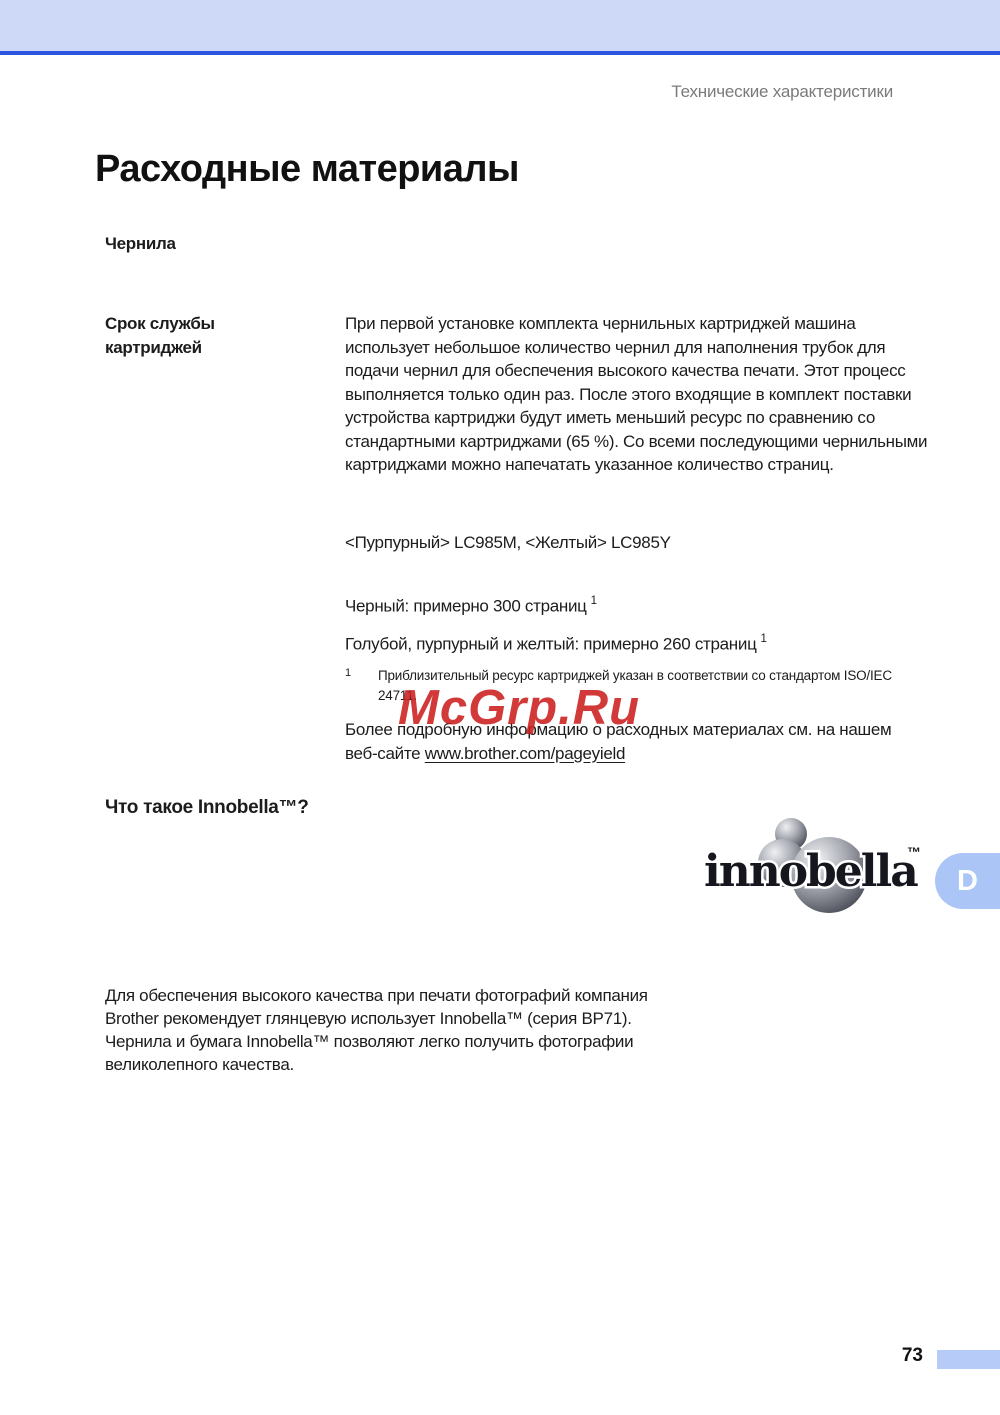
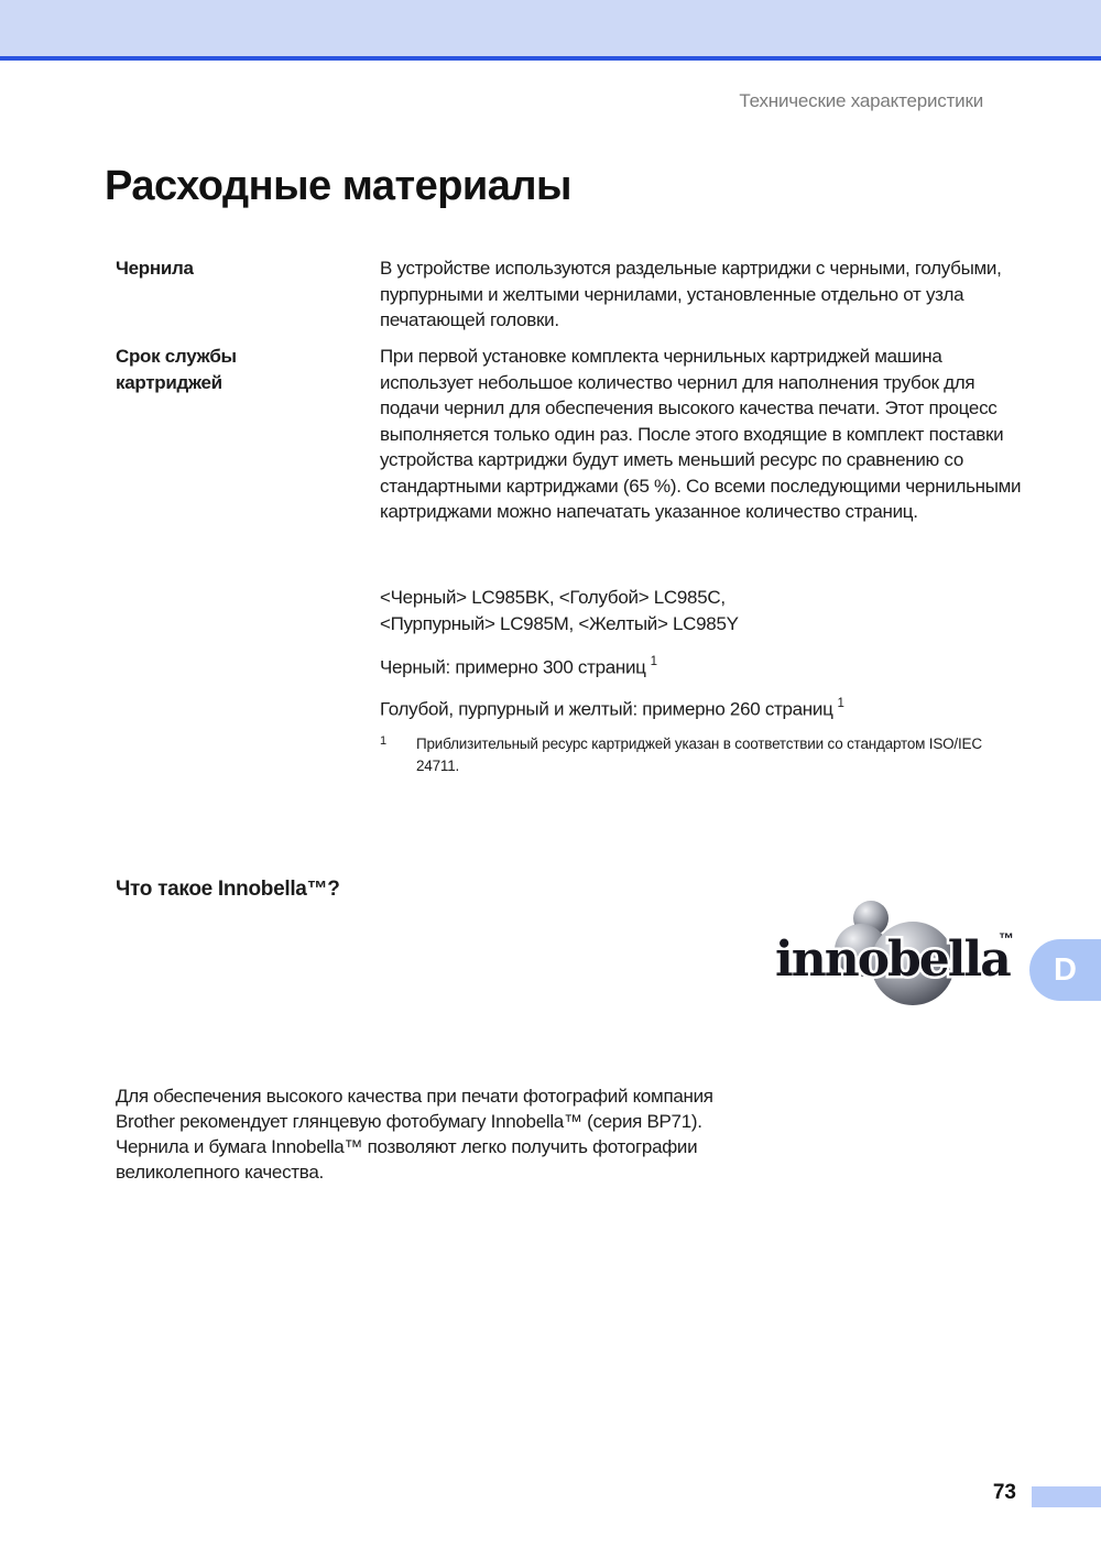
  Технические характеристики
  Расходные материалы
  Чернила
+ В устройстве используются раздельные картриджи с черными, голубыми, пурпурными и желтыми чернилами, установленные отдельно от узла печатающей головки.
  Срок службы картриджей
  При первой установке комплекта чернильных картриджей машина использует небольшое количество чернил для наполнения трубок для подачи чернил для обеспечения высокого качества печати. Этот процесс выполняется только один раз. После этого входящие в комплект поставки устройства картриджи будут иметь меньший ресурс по сравнению со стандартными картриджами (65 %). Со всеми последующими чернильными картриджами можно напечатать указанное количество страниц.
+ <Черный> LC985BK, <Голубой> LC985C,
  <Пурпурный> LC985M, <Желтый> LC985Y
  Черный: примерно 300 страниц 1
  Голубой, пурпурный и желтый: примерно 260 страниц 1
  1
  Приблизительный ресурс картриджей указан в соответствии со стандартом ISO/IEC 24711.
- Более подробную информацию о расходных материалах см. на нашем веб-сайте www.brother.com/pageyield
- McGrp.Ru
  Что такое Innobella™?
- Для обеспечения высокого качества при печати фотографий компания Brother рекомендует глянцевую использует Innobella™ (серия BP71). Чернила и бумага Innobella™ позволяют легко получить фотографии великолепного качества.
+ Для обеспечения высокого качества при печати фотографий компания Brother рекомендует глянцевую фотобумагу Innobella™ (серия BP71). Чернила и бумага Innobella™ позволяют легко получить фотографии великолепного качества.
  innobella
  ™
  D
  73
